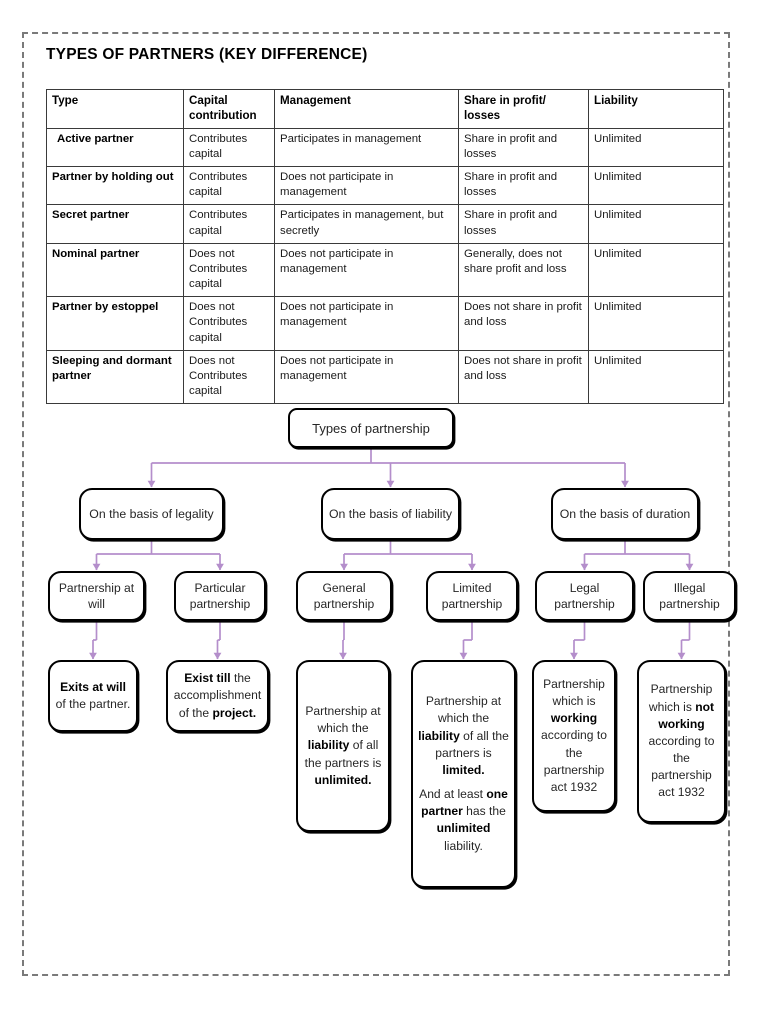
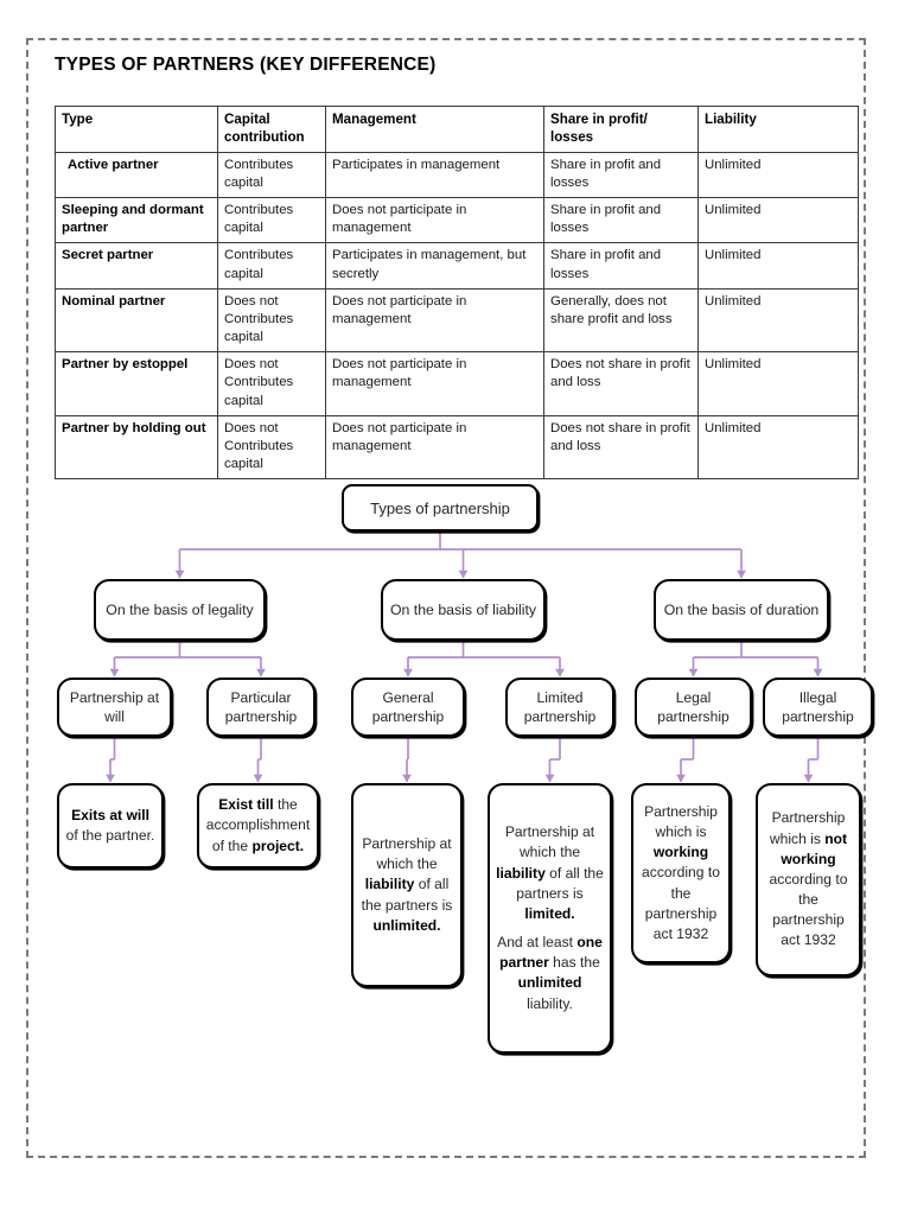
  TYPES OF PARTNERS (KEY DIFFERENCE)
  Type	Capital contribution	Management	Share in profit/ losses	Liability
  Active partner	Contributes capital	Participates in management	Share in profit and losses	Unlimited
- Partner by holding out	Contributes capital	Does not participate in management	Share in profit and losses	Unlimited
+ Sleeping and dormant partner	Contributes capital	Does not participate in management	Share in profit and losses	Unlimited
  Secret partner	Contributes capital	Participates in management, but secretly	Share in profit and losses	Unlimited
  Nominal partner	Does not Contributes capital	Does not participate in management	Generally, does not share profit and loss	Unlimited
  Partner by estoppel	Does not Contributes capital	Does not participate in management	Does not share in profit and loss	Unlimited
- Sleeping and dormant partner	Does not Contributes capital	Does not participate in management	Does not share in profit and loss	Unlimited
+ Partner by holding out	Does not Contributes capital	Does not participate in management	Does not share in profit and loss	Unlimited
  Types of partnership
  On the basis of legality
  On the basis of liability
  On the basis of duration
  Partnership at will
  Particular partnership
  General partnership
  Limited partnership
  Legal partnership
  Illegal partnership
  Exits at will of the partner.
  Exist till the accomplishment of the project.
  Partnership at which the liability of all the partners is unlimited.
  Partnership at which the liability of all the partners is limited.
  And at least one partner has the unlimited liability.
  Partnership which is working according to the partnership act 1932
  Partnership which is not working according to the partnership act 1932
